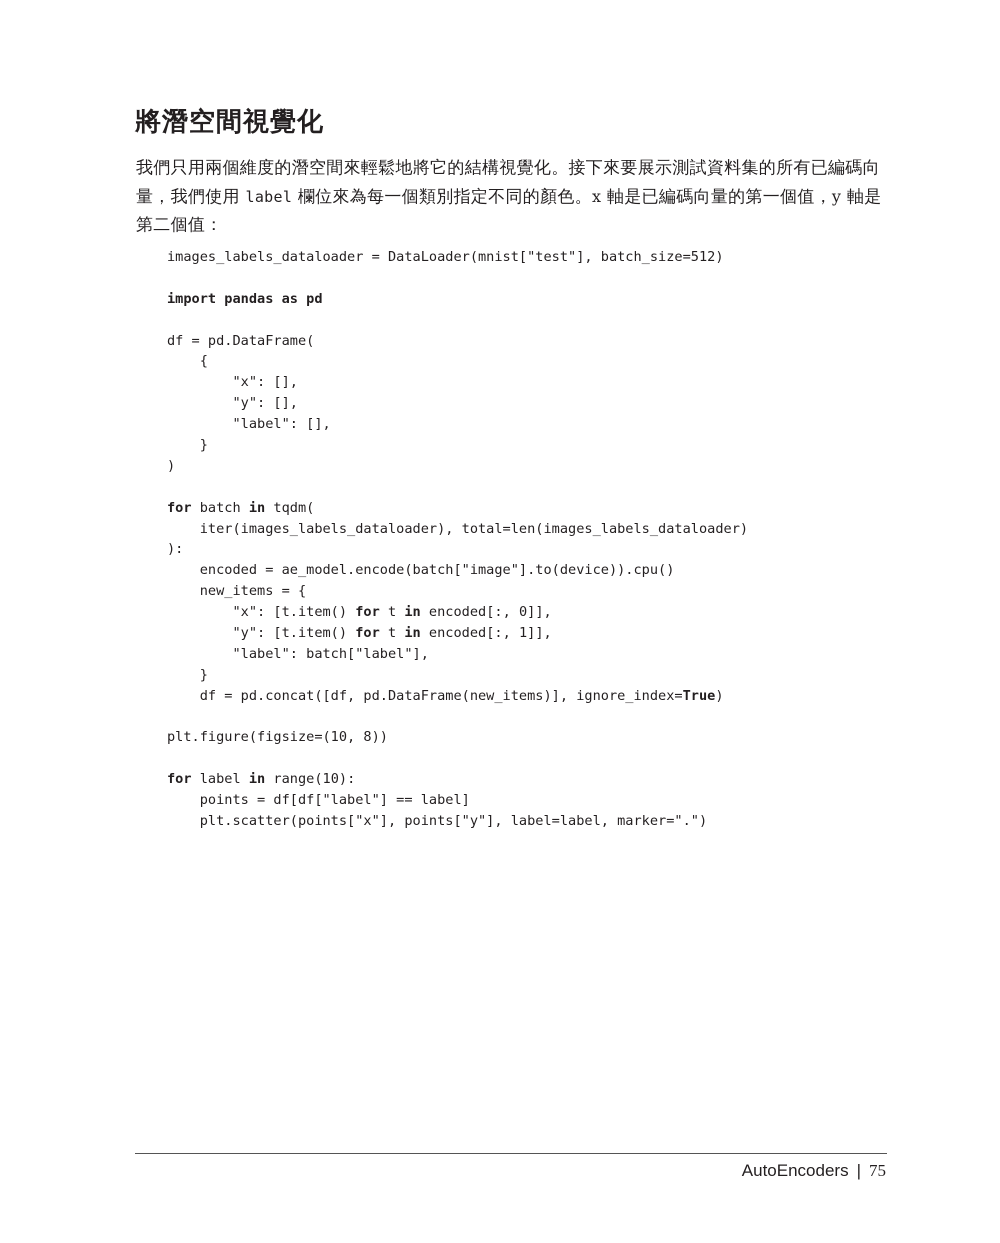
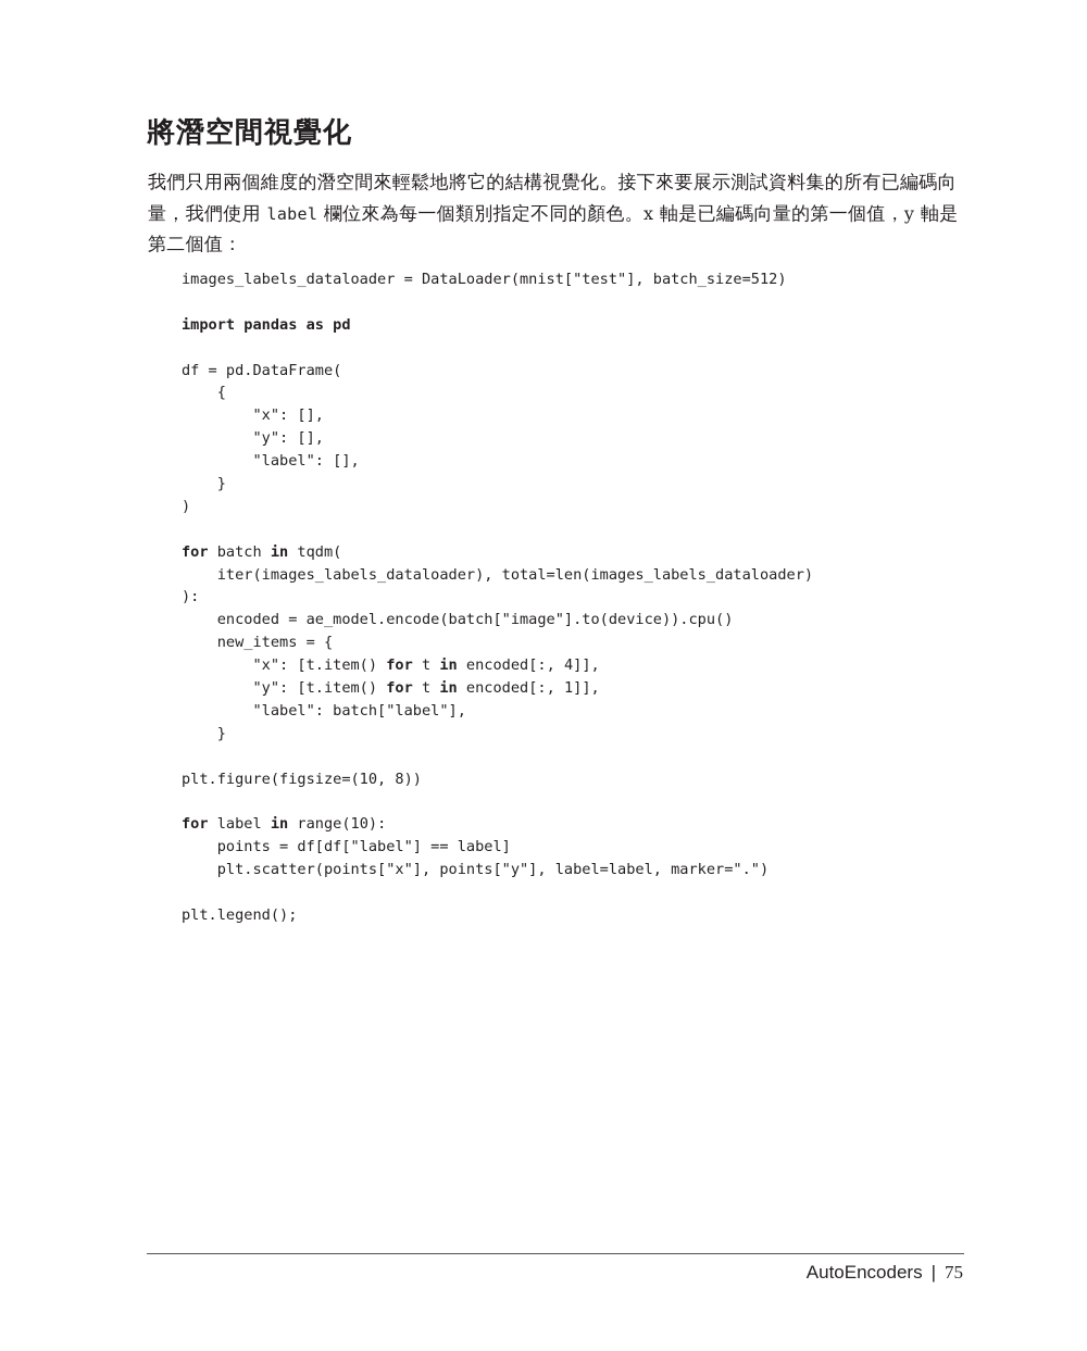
  將潛空間視覺化
  我們只用兩個維度的潛空間來輕鬆地將它的結構視覺化。接下來要展示測試資料集的所有已編碼向量，我們使用 label 欄位來為每一個類別指定不同的顏色。x 軸是已編碼向量的第一個值，y 軸是第二個值：
  images_labels_dataloader = DataLoader(mnist["test"], batch_size=512)
  import pandas as pd
  df = pd.DataFrame(
  {
  "x": [],
  "y": [],
  "label": [],
  }
  )
  for batch in tqdm(
  iter(images_labels_dataloader), total=len(images_labels_dataloader)
  ):
  encoded = ae_model.encode(batch["image"].to(device)).cpu()
  new_items = {
- "x": [t.item() for t in encoded[:, 0]],
+ "x": [t.item() for t in encoded[:, 4]],
  "y": [t.item() for t in encoded[:, 1]],
  "label": batch["label"],
  }
- df = pd.concat([df, pd.DataFrame(new_items)], ignore_index=True)
  plt.figure(figsize=(10, 8))
  for label in range(10):
  points = df[df["label"] == label]
  plt.scatter(points["x"], points["y"], label=label, marker=".")
+ plt.legend();
  AutoEncoders | 75
